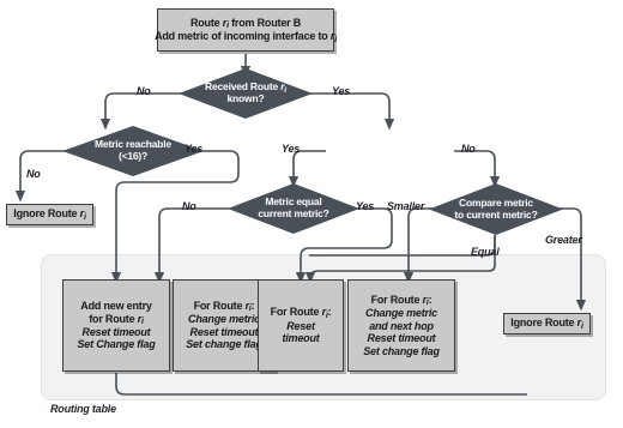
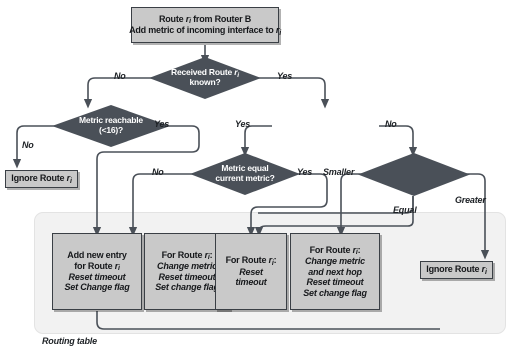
  Routing table
  Route r from Router B
  Add metric of incoming interface to r
  Received Route r
  known?
  Metric reachable
  (<16)?
  Metric equal
  current metric?
- Compare metric
- to current metric?
  Ignore Route r
  Ignore Route r
  Add new entry
  for Route r
  Reset timeout
  Set Change flag
  For Route r :
  Change metri
  Reset timeou
  Set change fla
  For Route r :
  Reset
  timeout
  For Route r :
  Change metric
  and next hop
  Reset timeout
  Set change flag
  No
  Yes
  Yes
  No
  Yes
  No
  No
  Yes
  Smaller
  Equal
  Greater
